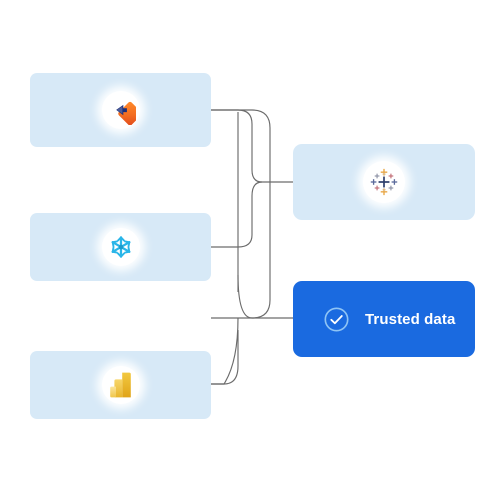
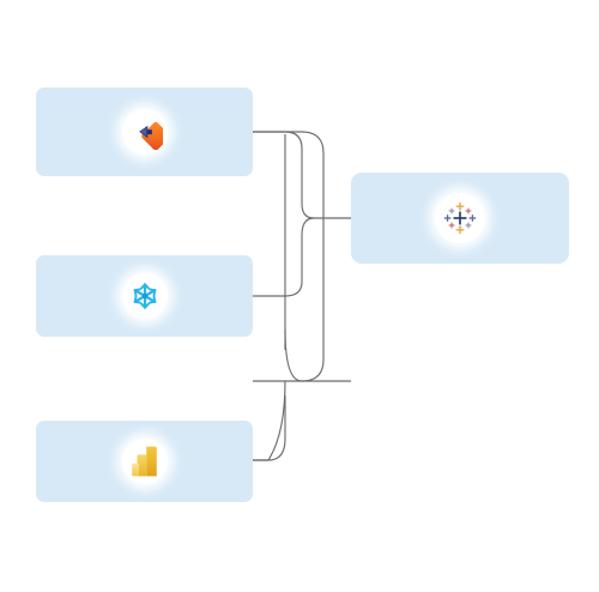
- Trusted data
